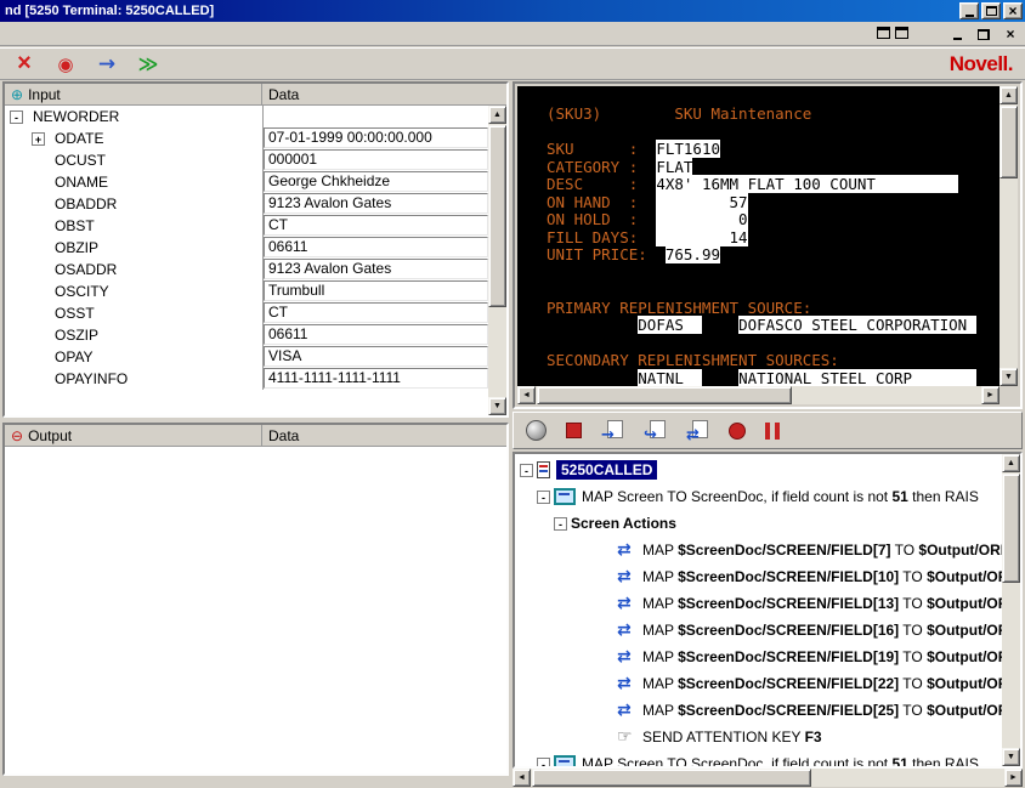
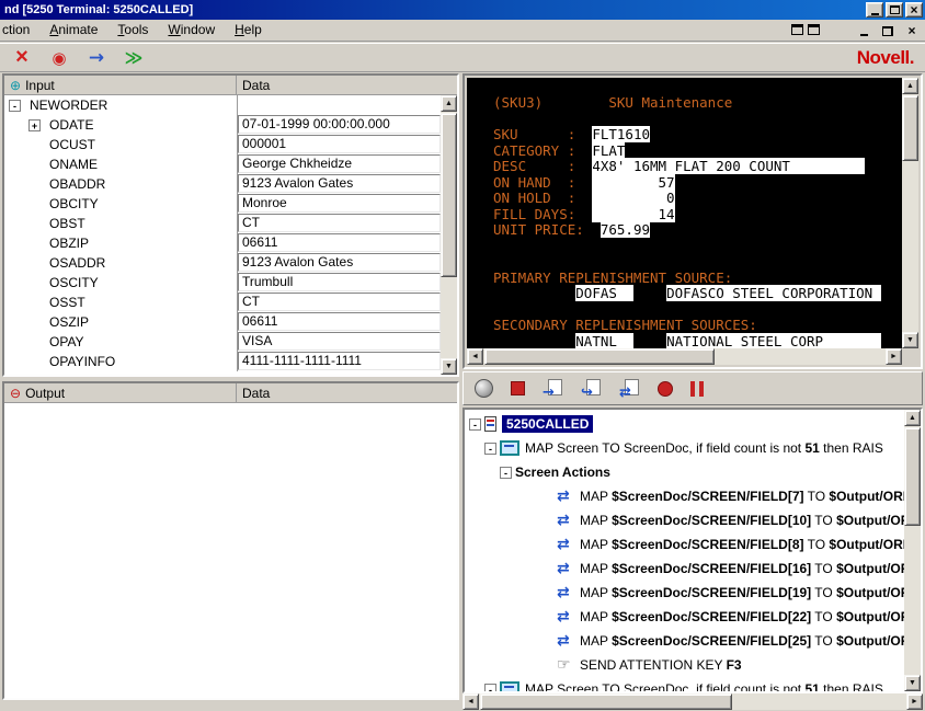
  nd [5250 Terminal: 5250CALLED]
+ ction
+ Animate
+ Tools
+ Window
+ Help
  Novell.
  Input
  Data
  NEWORDER
  ODATE
  07-01-1999 00:00:00.000
  OCUST
  000001
  ONAME
  George Chkheidze
  OBADDR
  9123 Avalon Gates
+ OBCITY
+ Monroe
  OBST
  CT
  OBZIP
  06611
  OSADDR
  9123 Avalon Gates
  OSCITY
  Trumbull
  OSST
  CT
  OSZIP
  06611
  OPAY
  VISA
  OPAYINFO
  4111-1111-1111-1111
  Output
  Data
  (SKU3) SKU Maintenance
  SKU : FLT1610
  CATEGORY : FLAT
- DESC : 4X8' 16MM FLAT 100 COUNT
+ DESC : 4X8' 16MM FLAT 200 COUNT
  ON HAND : 57
  ON HOLD : 0
  FILL DAYS: 14
  UNIT PRICE: 765.99
  PRIMARY REPLENISHMENT SOURCE:
  DOFAS DOFASCO STEEL CORPORATION
  SECONDARY REPLENISHMENT SOURCES:
  NATNL NATIONAL STEEL CORP
  5250CALLED
  MAP Screen TO ScreenDoc, if field count is not 51 then RAIS
  Screen Actions
  MAP $ScreenDoc/SCREEN/FIELD[7] TO $Output/OR
  MAP $ScreenDoc/SCREEN/FIELD[10] TO $Output/O
- MAP $ScreenDoc/SCREEN/FIELD[13] TO $Output/O
+ MAP $ScreenDoc/SCREEN/FIELD[8] TO $Output/OR
  MAP $ScreenDoc/SCREEN/FIELD[16] TO $Output/O
  MAP $ScreenDoc/SCREEN/FIELD[19] TO $Output/O
  MAP $ScreenDoc/SCREEN/FIELD[22] TO $Output/O
  MAP $ScreenDoc/SCREEN/FIELD[25] TO $Output/O
  SEND ATTENTION KEY F3
  MAP Screen TO ScreenDoc, if field count is not 51 then RAIS
